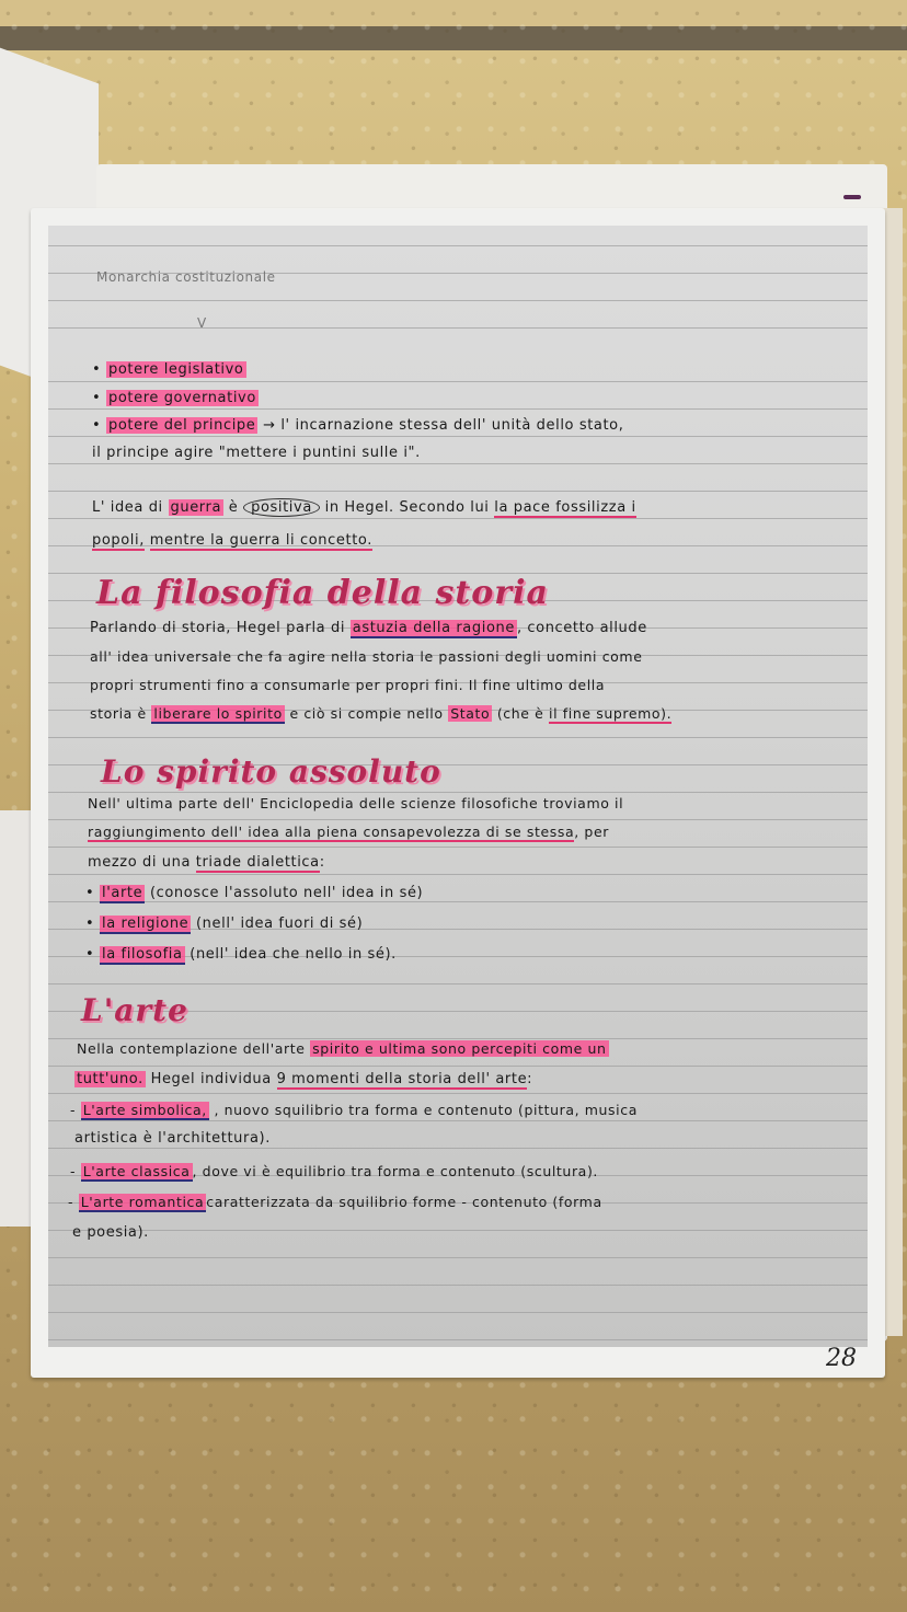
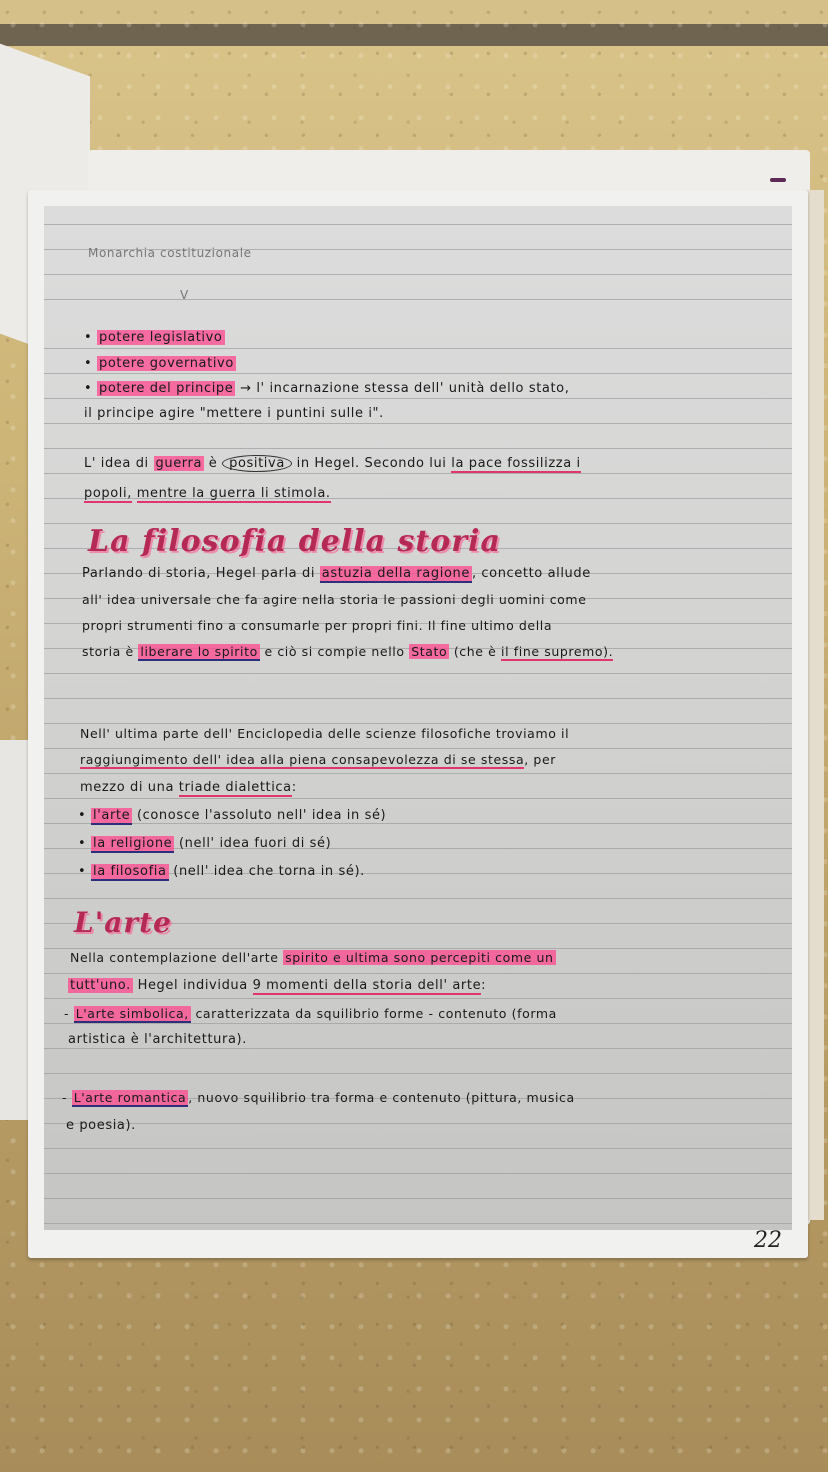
  Monarchia costituzionale
  V
  • potere legislativo
  • potere governativo
  • potere del principe → l' incarnazione stessa dell' unità dello stato,
  il principe agire "mettere i puntini sulle i".
  L' idea di guerra è positiva in Hegel. Secondo lui la pace fossilizza i
- popoli, mentre la guerra li concetto.
+ popoli, mentre la guerra li stimola.
  La filosofia della storia
  Parlando di storia, Hegel parla di astuzia della ragione , concetto allude
  all' idea universale che fa agire nella storia le passioni degli uomini come
  propri strumenti fino a consumarle per propri fini. Il fine ultimo della
  storia è liberare lo spirito e ciò si compie nello Stato (che è il fine supremo).
- Lo spirito assoluto
  Nell' ultima parte dell' Enciclopedia delle scienze filosofiche troviamo il
  raggiungimento dell' idea alla piena consapevolezza di se stessa, per
  mezzo di una triade dialettica:
  • l'arte (conosce l'assoluto nell' idea in sé)
  • la religione (nell' idea fuori di sé)
- • la filosofia (nell' idea che nello in sé).
+ • la filosofia (nell' idea che torna in sé).
  L'arte
  Nella contemplazione dell'arte spirito e ultima sono percepiti come un
  tutt'uno. Hegel individua 9 momenti della storia dell' arte:
- - L'arte simbolica, , nuovo squilibrio tra forma e contenuto (pittura, musica
+ - L'arte simbolica, caratterizzata da squilibrio forme - contenuto (forma
  artistica è l'architettura).
- - L'arte classica , dove vi è equilibrio tra forma e contenuto (scultura).
- - L'arte romantica caratterizzata da squilibrio forme - contenuto (forma
+ - L'arte romantica , nuovo squilibrio tra forma e contenuto (pittura, musica
  e poesia).
- 28
+ 22
